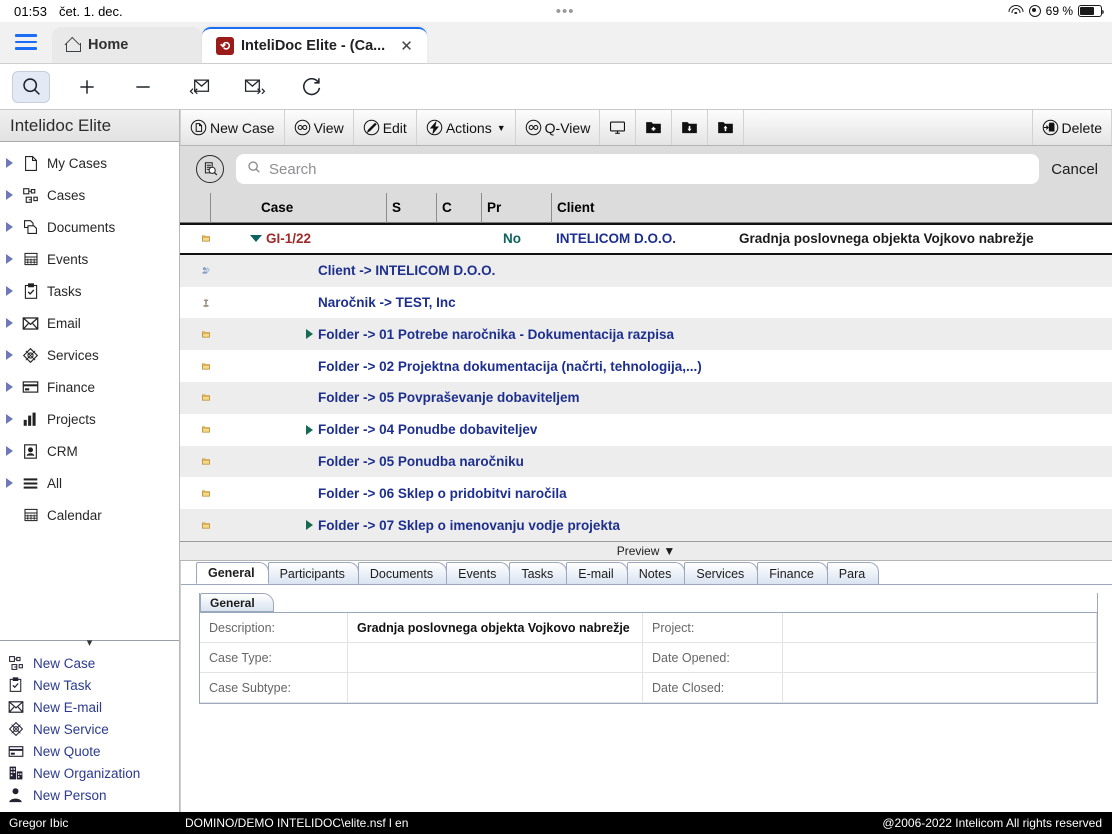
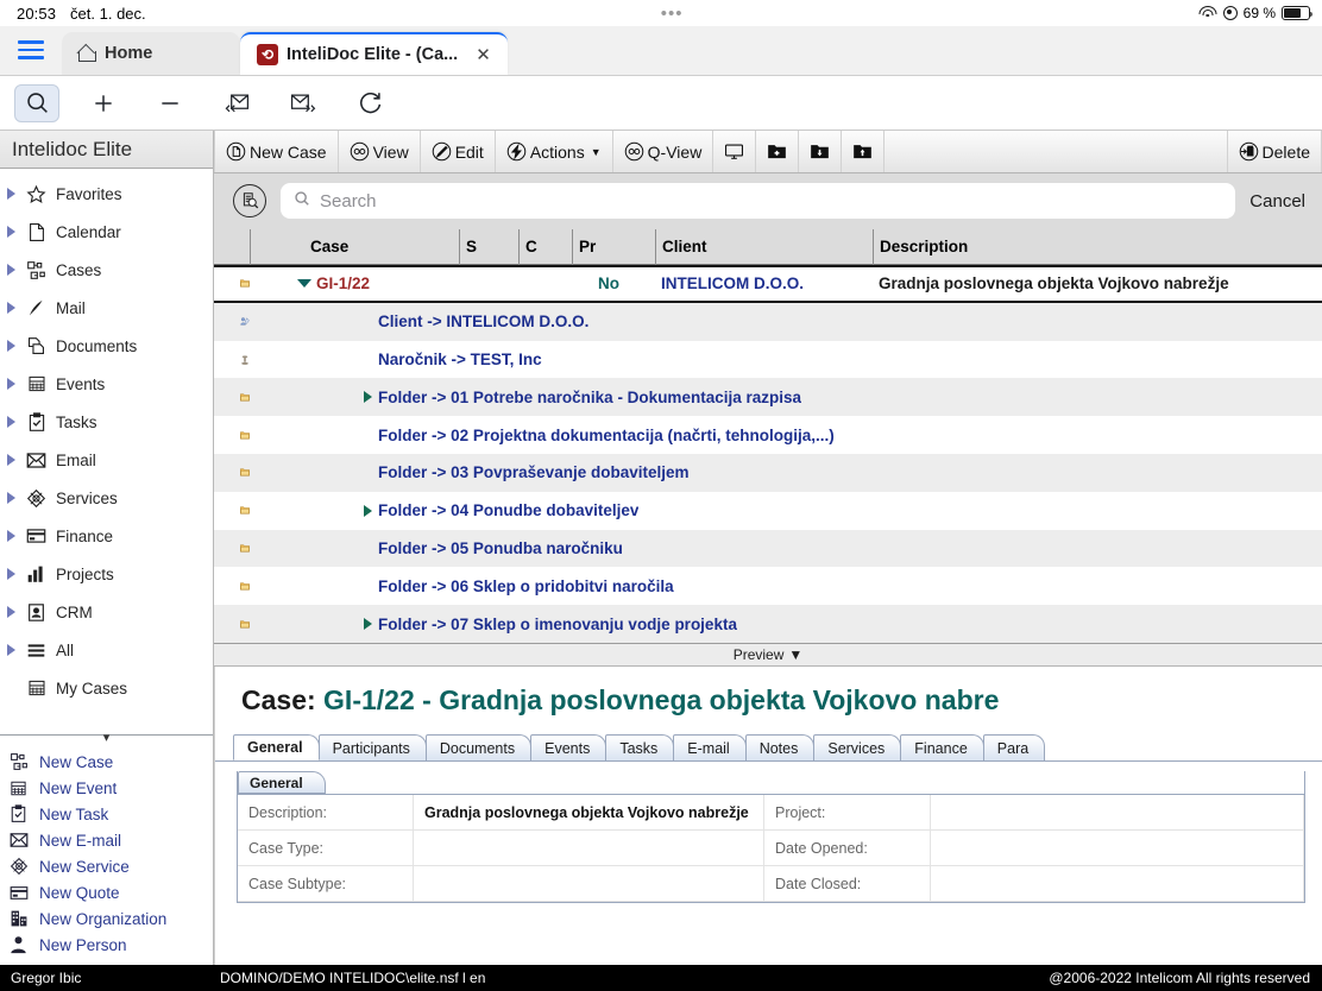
- 01:53
+ 20:53
  čet. 1. dec.
  •••
  69 %
  Home
  ⟲
  InteliDoc Elite - (Ca...
  ✕
  Intelidoc Elite
+ Favorites
- My Cases
+ Calendar
  Cases
+ Mail
  Documents
  Events
  Tasks
  Email
  Services
  Finance
  Projects
  CRM
  All
- Calendar
+ My Cases
  New Case
+ New Event
  New Task
  New E-mail
  New Service
  New Quote
  New Organization
  New Person
  New Case
  View
  Edit
  Actions
  ▼
  Q-View
  Delete
  Search
  Cancel
  Case
  S
  C
  Pr
  Client
+ Description
  GI-1/22
  No
  INTELICOM D.O.O.
  Gradnja poslovnega objekta Vojkovo nabrežje
  Client -> INTELICOM D.O.O.
  Naročnik -> TEST, Inc
  Folder -> 01 Potrebe naročnika - Dokumentacija razpisa
  Folder -> 02 Projektna dokumentacija (načrti, tehnologija,...)
- Folder -> 05 Povpraševanje dobaviteljem
+ Folder -> 03 Povpraševanje dobaviteljem
  Folder -> 04 Ponudbe dobaviteljev
  Folder -> 05 Ponudba naročniku
  Folder -> 06 Sklep o pridobitvi naročila
  Folder -> 07 Sklep o imenovanju vodje projekta
  Preview
  ▼
+ Case: GI-1/22 - Gradnja poslovnega objekta Vojkovo nabre
  General
  Participants
  Documents
  Events
  Tasks
  E-mail
  Notes
  Services
  Finance
  Para
  General
  Description:
  Gradnja poslovnega objekta Vojkovo nabrežje
  Project:
  Case Type:
  Date Opened:
  Case Subtype:
  Date Closed:
  Gregor Ibic
  DOMINO/DEMO INTELIDOC\elite.nsf l en
  @2006-2022 Intelicom All rights reserved
